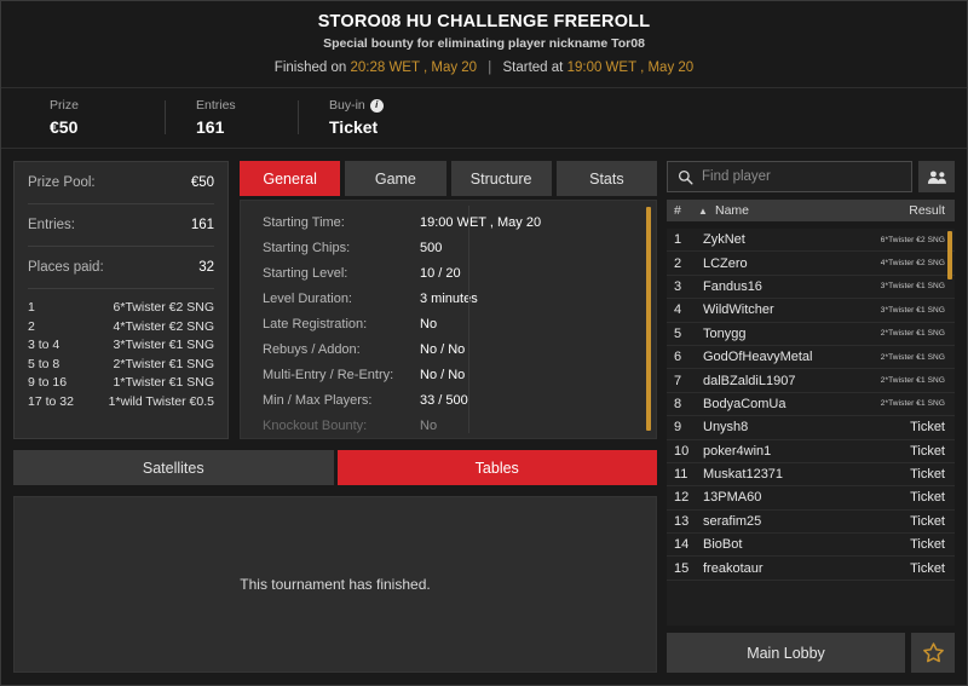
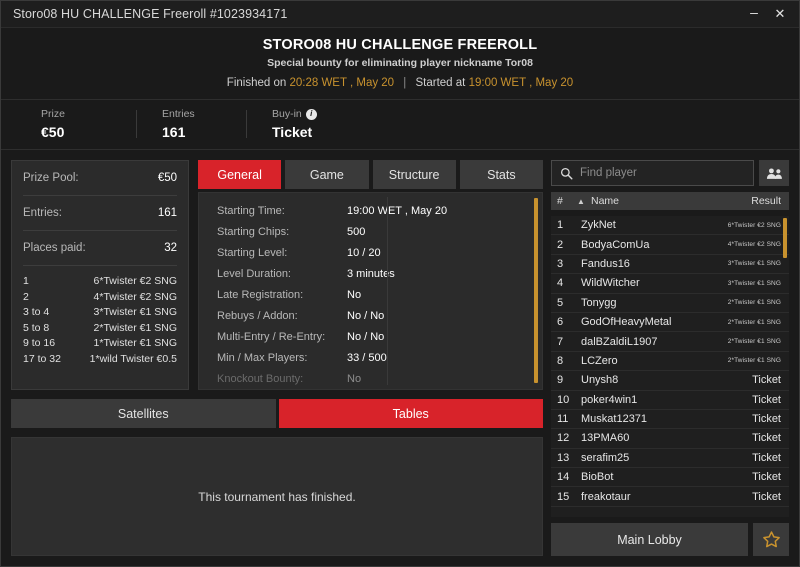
+ Storo08 HU CHALLENGE Freeroll #1023934171
+ –
+ ✕
  STORO08 HU CHALLENGE FREEROLL
  Special bounty for eliminating player nickname Tor08
  Finished on 20:28 WET , May 20 | Started at 19:00 WET , May 20
  Prize
  €50
  Entries
  161
  Buy-in
  i
  Ticket
  Prize Pool:
  €50
  Entries:
  161
  Places paid:
  32
  1
  6*Twister €2 SNG
  2
  4*Twister €2 SNG
  3 to 4
  3*Twister €1 SNG
  5 to 8
  2*Twister €1 SNG
  9 to 16
  1*Twister €1 SNG
  17 to 32
  1*wild Twister €0.5
  General
  Game
  Structure
  Stats
  Starting Time:
  19:00 WET , May 20
  Starting Chips:
  500
  Starting Level:
  10 / 20
  Level Duration:
  3 minuts
  Late Registration:
  No
  Rebuys / Addon:
  No / No
  Multi-Entry / Re-Entry:
  No / No
  Min / Max Players:
  33 / 500
  Knockout Bounty:
  No
  Satellites
  Tables
  This tournament has finished.
  Find player
  #
  ▲
  Name
  Result
  1
  ZykNet
  2
- LCZero
+ BodyaComUa
  3
  Fandus16
  4
  WildWitcher
  5
  Tonygg
  6
  GodOfHeavyMetal
  7
  dalBZaldiL1907
  8
- BodyaComUa
+ LCZero
  9
  Unysh8
  Ticket
  10
  poker4win1
  Ticket
  11
  Muskat12371
  Ticket
  12
  13PMA60
  Ticket
  13
  serafim25
  Ticket
  14
  BioBot
  Ticket
  15
  freakotaur
  Ticket
  Main Lobby
